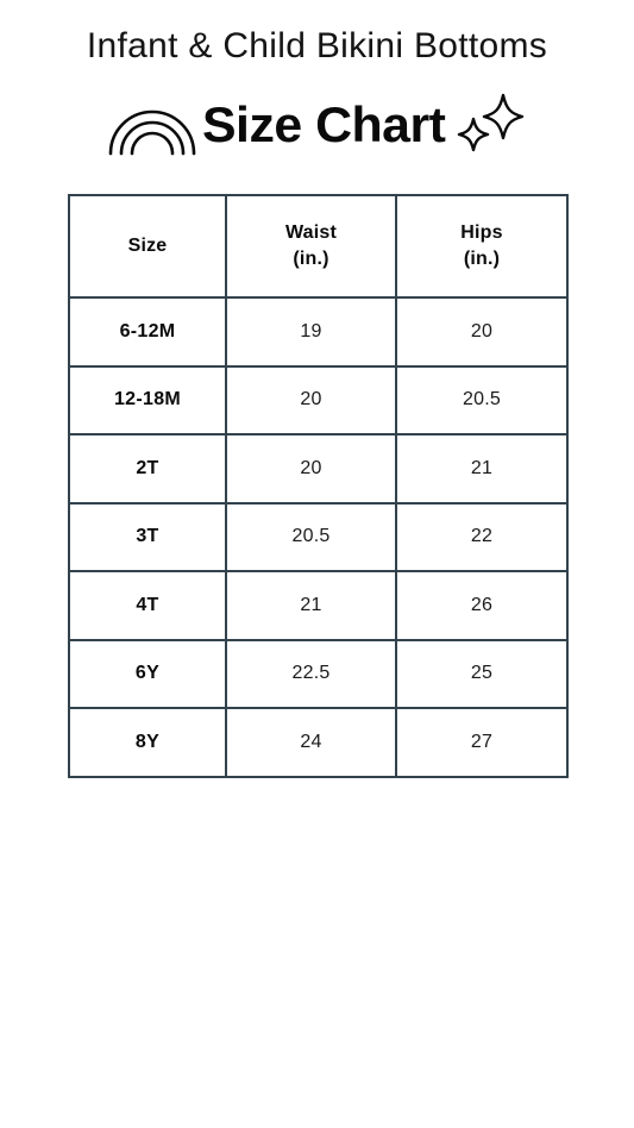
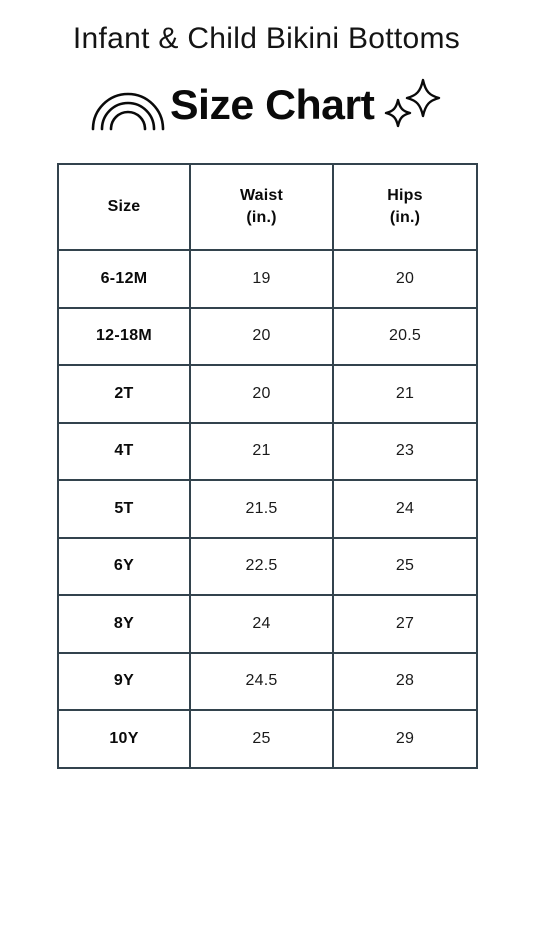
  Infant & Child Bikini Bottoms
  Size Chart
  Size	Waist (in.)	Hips (in.)
  6-12M	19	20
  12-18M	20	20.5
  2T	20	21
- 3T	20.5	22
- 4T	21	26
+ 4T	21	23
+ 5T	21.5	24
  6Y	22.5	25
  8Y	24	27
+ 9Y	24.5	28
+ 10Y	25	29
